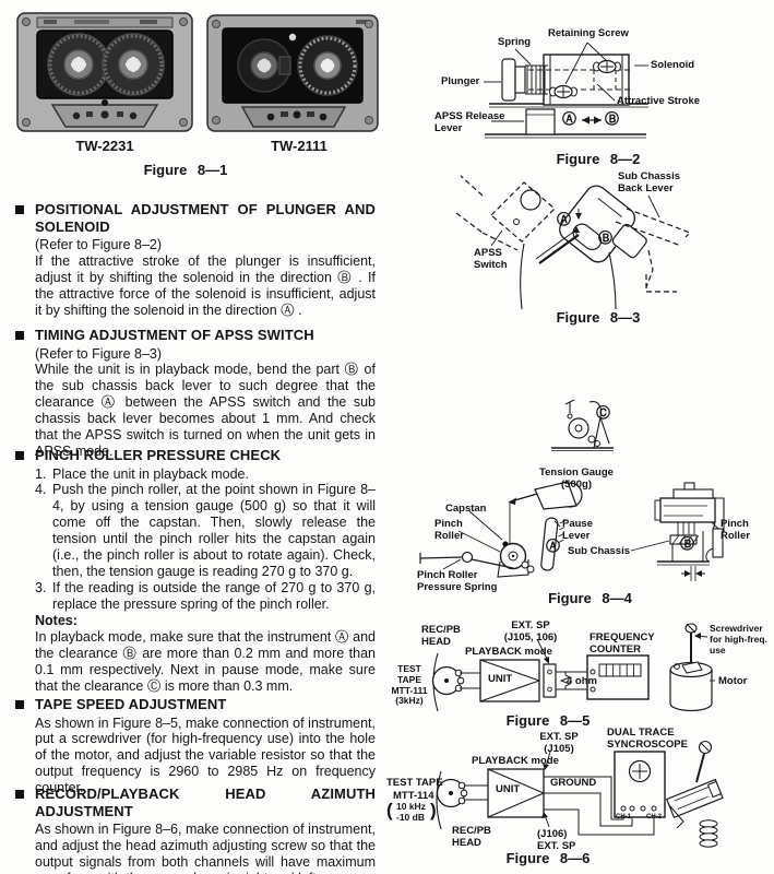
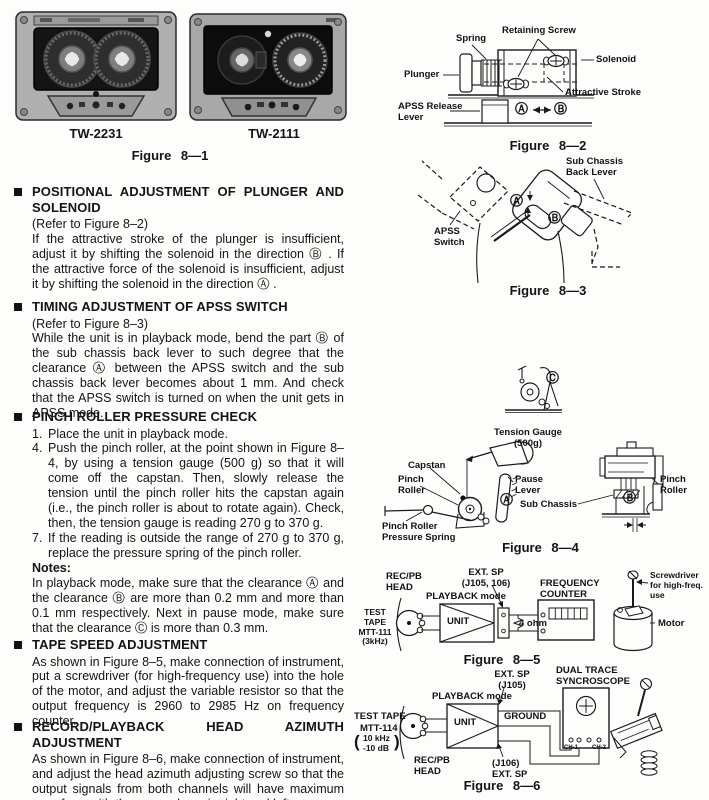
  TW-2231
  TW-2111
  Figure 8—1
  POSITIONAL ADJUSTMENT OF PLUNGER AND SOLENOID
  (Refer to Figure 8–2)
  If the attractive stroke of the plunger is insufficient, adjust it by shifting the solenoid in the direction Ⓑ . If the attractive force of the solenoid is insufficient, adjust it by shifting the solenoid in the direction Ⓐ .
  TIMING ADJUSTMENT OF APSS SWITCH
  (Refer to Figure 8–3)
  While the unit is in playback mode, bend the part Ⓑ of the sub chassis back lever to such degree that the clearance Ⓐ between the APSS switch and the sub chassis back lever becomes about 1 mm. And check that the APSS switch is turned on when the unit gets in APSS mode.
  PINCH ROLLER PRESSURE CHECK
  1.
  Place the unit in playback mode.
  4.
  Push the pinch roller, at the point shown in Figure 8–4, by using a tension gauge (500 g) so that it will come off the capstan. Then, slowly release the tension until the pinch roller hits the capstan again (i.e., the pinch roller is about to rotate again). Check, then, the tension gauge is reading 270 g to 370 g.
- 3.
+ 7.
  If the reading is outside the range of 270 g to 370 g, replace the pressure spring of the pinch roller.
  Notes:
- In playback mode, make sure that the instrument Ⓐ and the clearance Ⓑ are more than 0.2 mm and more than 0.1 mm respectively. Next in pause mode, make sure that the clearance Ⓒ is more than 0.3 mm.
+ In playback mode, make sure that the clearance Ⓐ and the clearance Ⓑ are more than 0.2 mm and more than 0.1 mm respectively. Next in pause mode, make sure that the clearance Ⓒ is more than 0.3 mm.
  TAPE SPEED ADJUSTMENT
  As shown in Figure 8–5, make connection of instrument, put a screwdriver (for high-frequency use) into the hole of the motor, and adjust the variable resistor so that the output frequency is 2960 to 2985 Hz on frequency counter.
  RECORD/PLAYBACK HEAD AZIMUTH ADJUSTMENT
  As shown in Figure 8–6, make connection of instrument, and adjust the head azimuth adjusting screw so that the output signals from both channels will have maximum
  Spring
  Retaining Screw
  Solenoid
  Plunger
  Attractive Stroke
  APSS Release
  Lever
  Ⓐ
  Ⓑ
  Figure 8—2
  Sub Chassis
  Back Lever
  APSS
  Switch
  Ⓐ
  Ⓑ
  Figure 8—3
  Ⓒ
  Tension Gauge
  (500g)
  Capstan
  Pinch
  Roller
  Pause
  Lever
  Ⓐ
  Pinch Roller
  Pressure Spring
  Sub Chassis
  Ⓑ
  Pinch
  Roller
  Figure 8—4
  REC/PB
  HEAD
  PLAYBACK mode
  TEST TAPE
  MTT-111
  (3kHz)
  UNIT
  EXT. SP
  (J105, 106)
  4 ohm
  FREQUENCY
  COUNTER
  Screwdriver
  for high-freq.
  use
  Motor
  Figure 8—5
  EXT. SP
  (J105)
  PLAYBACK mode
  UNIT
  GROUND
  DUAL TRACE
  SYNCROSCOPE
  TEST TAPE
  MTT-114
  (
  10 kHz
  -10 dB
  )
  REC/PB
  HEAD
  (J106)
  EXT. SP
  Figure 8—6
